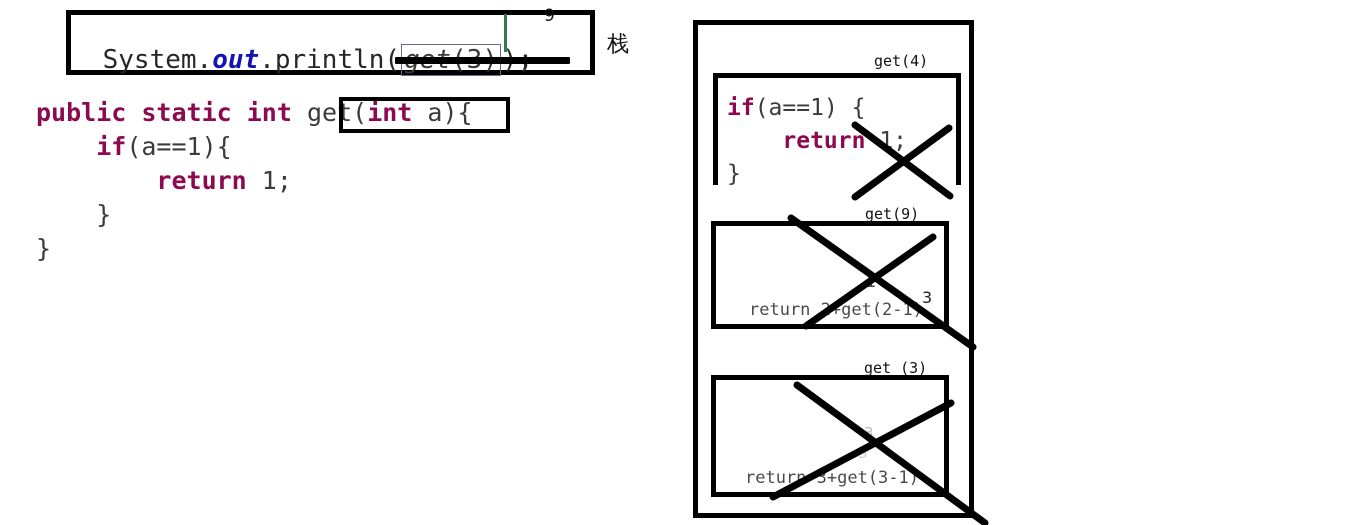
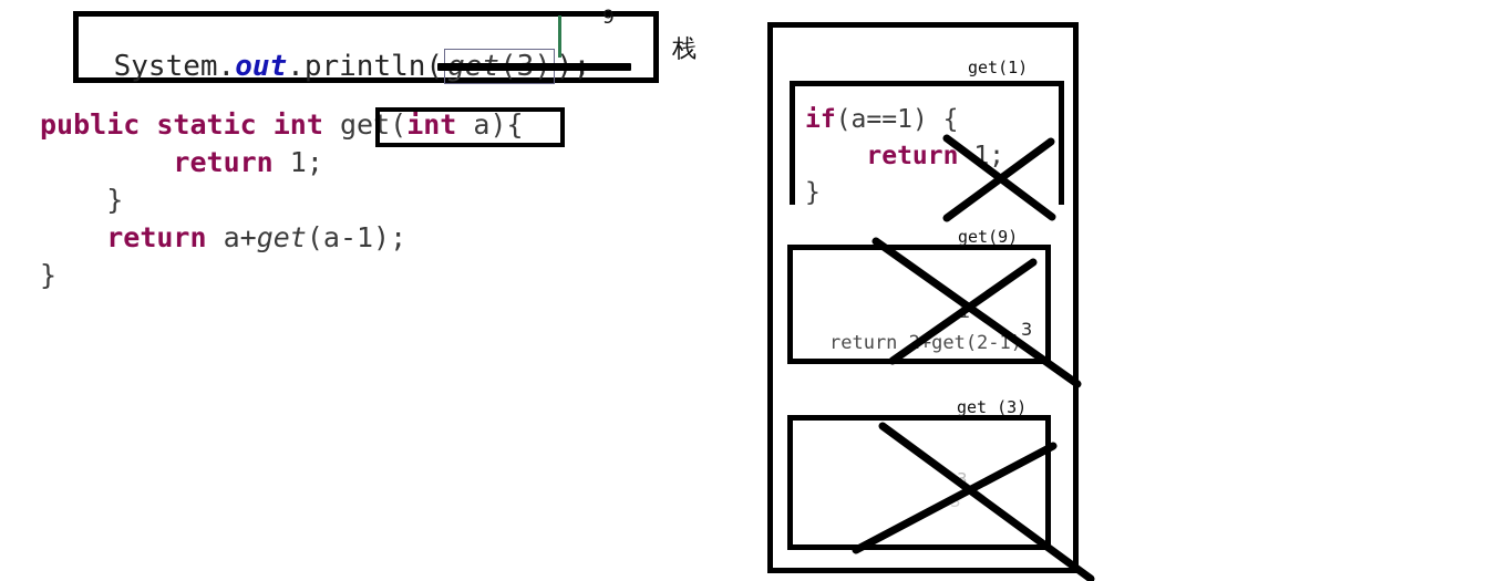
  System.out.println(
  9
  栈
  public static int get(int a){
- if(a==1){
  return 1;
  }
+ return a+get(a-1);
  }
- get(4)
+ get(1)
  if(a==1) {
  return 1;
  }
  get(9)
  return+get(2-1
  3
  get (3)
- return 3+get(3-1)
  3
